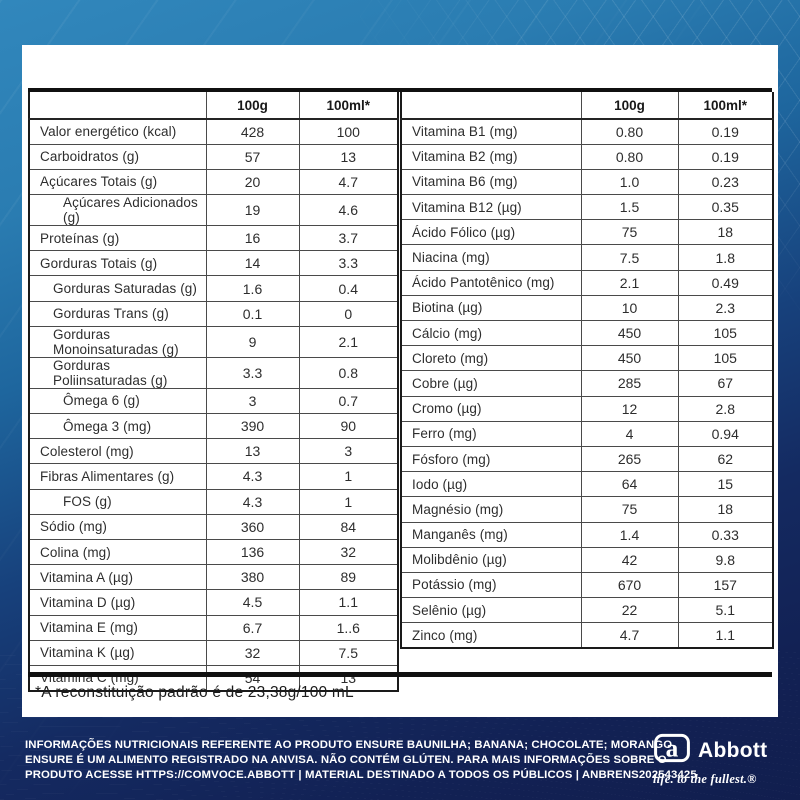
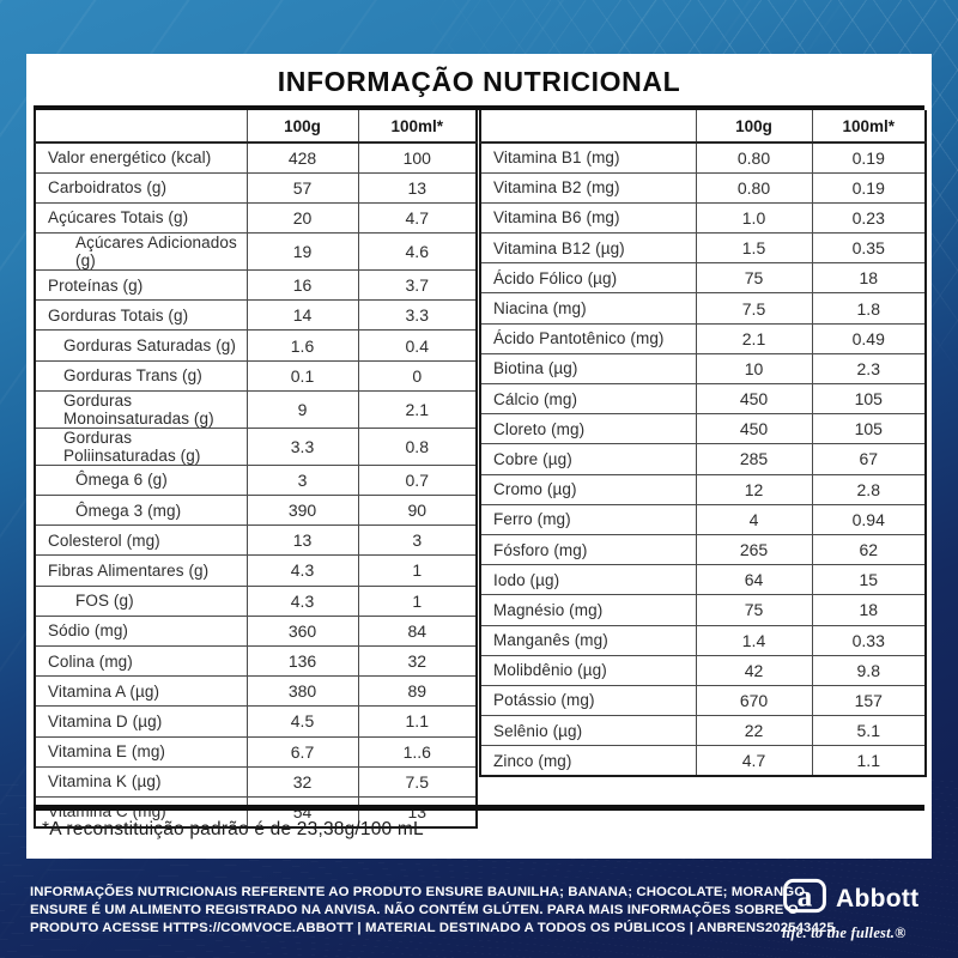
+ INFORMAÇÃO NUTRICIONAL
  	100g	100ml*
  Valor energético (kcal)	428	100
  Carboidratos (g)	57	13
  Açúcares Totais (g)	20	4.7
  Açúcares Adicionados (g)	19	4.6
  Proteínas (g)	16	3.7
  Gorduras Totais (g)	14	3.3
  Gorduras Saturadas (g)	1.6	0.4
  Gorduras Trans (g)	0.1	0
  Gorduras Monoinsaturadas (g)	9	2.1
  Gorduras Poliinsaturadas (g)	3.3	0.8
  Ômega 6 (g)	3	0.7
  Ômega 3 (mg)	390	90
  Colesterol (mg)	13	3
  Fibras Alimentares (g)	4.3	1
  FOS (g)	4.3	1
  Sódio (mg)	360	84
  Colina (mg)	136	32
  Vitamina A (µg)	380	89
  Vitamina D (µg)	4.5	1.1
  Vitamina E (mg)	6.7	1..6
  Vitamina K (µg)	32	7.5
  Vitamina C (mg)	54	13
  	100g	100ml*
  Vitamina B1 (mg)	0.80	0.19
  Vitamina B2 (mg)	0.80	0.19
  Vitamina B6 (mg)	1.0	0.23
  Vitamina B12 (µg)	1.5	0.35
  Ácido Fólico (µg)	75	18
  Niacina (mg)	7.5	1.8
  Ácido Pantotênico (mg)	2.1	0.49
  Biotina (µg)	10	2.3
  Cálcio (mg)	450	105
  Cloreto (mg)	450	105
  Cobre (µg)	285	67
  Cromo (µg)	12	2.8
  Ferro (mg)	4	0.94
  Fósforo (mg)	265	62
  Iodo (µg)	64	15
  Magnésio (mg)	75	18
  Manganês (mg)	1.4	0.33
  Molibdênio (µg)	42	9.8
  Potássio (mg)	670	157
  Selênio (µg)	22	5.1
  Zinco (mg)	4.7	1.1
  *A reconstituição padrão é de 23,38g/100 mL
  INFORMAÇÕES NUTRICIONAIS REFERENTE AO PRODUTO ENSURE BAUNILHA; BANANA; CHOCOLATE; MORANGO.
  ENSURE É UM ALIMENTO REGISTRADO NA ANVISA. NÃO CONTÉM GLÚTEN. PARA MAIS INFORMAÇÕES SOBRE
  PRODUTO ACESSE HTTPS://COMVOCE.ABBOTT | MATERIAL DESTINADO A TODOS OS PÚBLICOS | ANBRENS202543425
  a
  Abbott
  life. to the fullest.®
